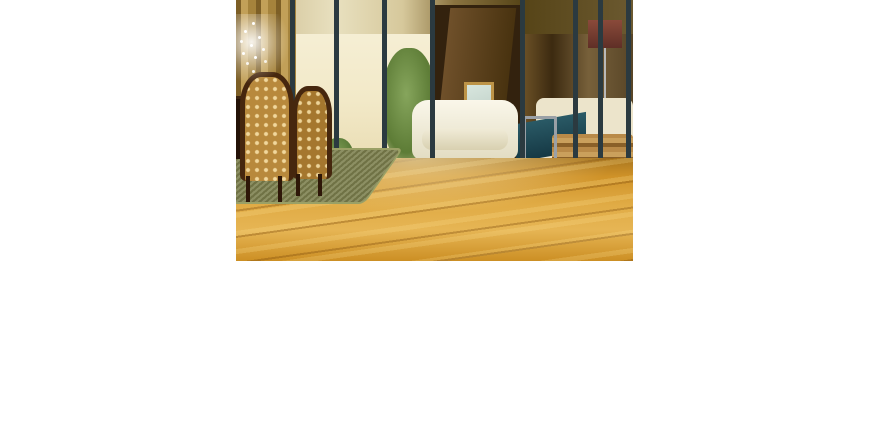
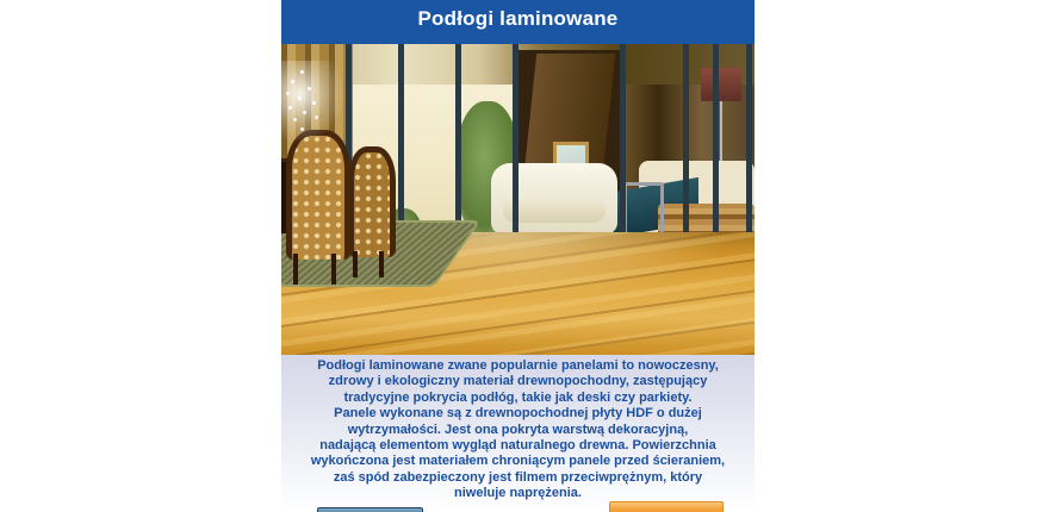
+ Podłogi laminowane
+ Podłogi laminowane zwane popularnie panelami to nowoczesny,
+ zdrowy i ekologiczny materiał drewnopochodny, zastępujący
+ tradycyjne pokrycia podłóg, takie jak deski czy parkiety.
+ Panele wykonane są z drewnopochodnej płyty HDF o dużej
+ wytrzymałości. Jest ona pokryta warstwą dekoracyjną,
+ nadającą elementom wygląd naturalnego drewna. Powierzchnia
+ wykończona jest materiałem chroniącym panele przed ścieraniem,
+ zaś spód zabezpieczony jest filmem przeciwprężnym, który
+ niweluje naprężenia.
